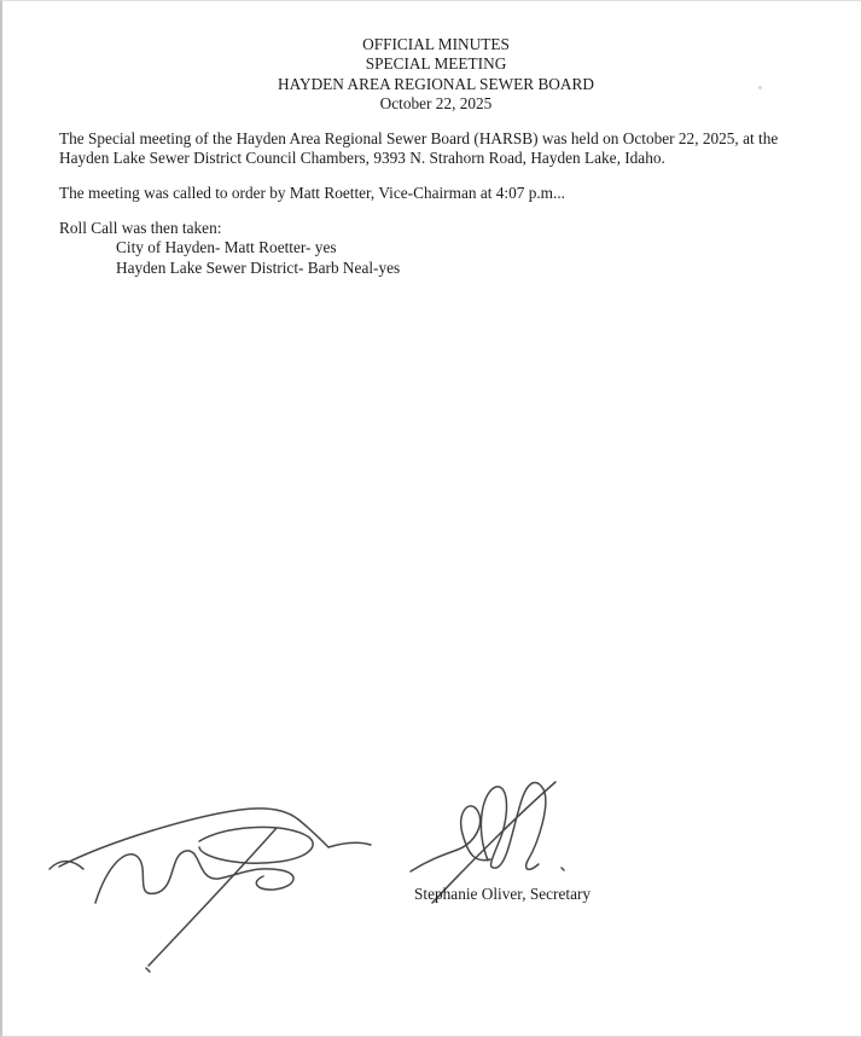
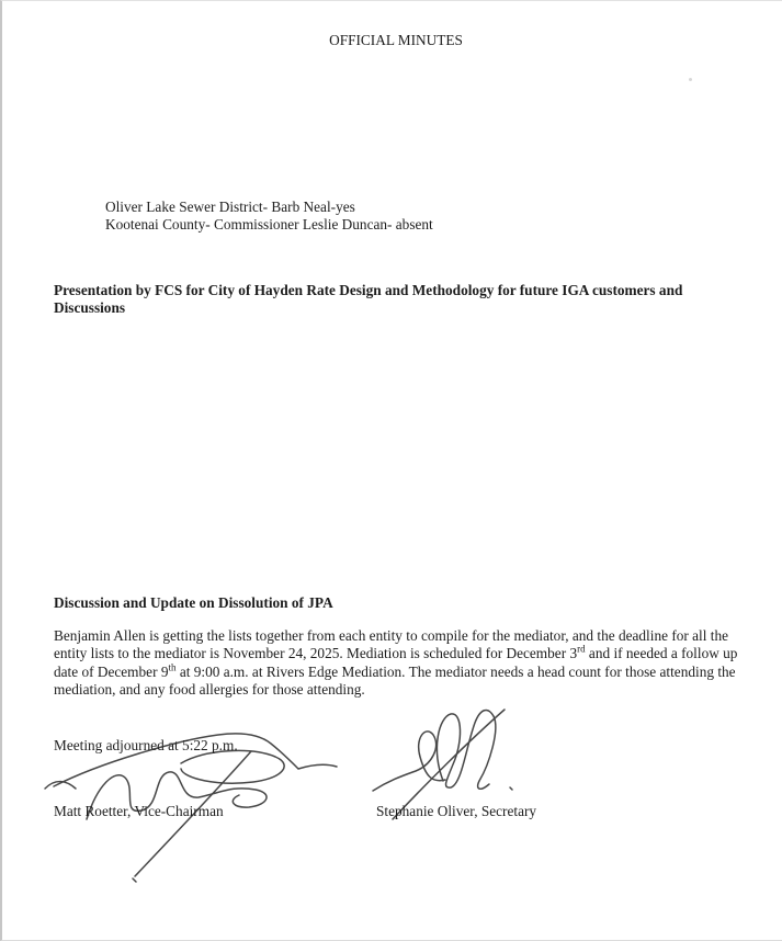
  OFFICIAL MINUTES
- SPECIAL MEETING
- HAYDEN AREA REGIONAL SEWER BOARD
- October 22, 2025
- The Special meeting of the Hayden Area Regional Sewer Board (HARSB) was held on October 22, 2025, at the Hayden Lake Sewer District Council Chambers, 9393 N. Strahorn Road, Hayden Lake, Idaho.
- The meeting was called to order by Matt Roetter, Vice-Chairman at 4:07 p.m...
- Roll Call was then taken:
- City of Hayden- Matt Roetter- yes
- Hayden Lake Sewer District- Barb Neal-yes
+ Oliver Lake Sewer District- Barb Neal-yes
+ Kootenai County- Commissioner Leslie Duncan- absent
+ Presentation by FCS for City of Hayden Rate Design and Methodology for future IGA customers and Discussions
+ Discussion and Update on Dissolution of JPA
+ Benjamin Allen is getting the lists together from each entity to compile for the mediator, and the deadline for all the entity lists to the mediator is November 24, 2025. Mediation is scheduled for December 3rd and if needed a follow up date of December 9th at 9:00 a.m. at Rivers Edge Mediation. The mediator needs a head count for those attending the mediation, and any food allergies for those attending.
+ Meeting adjourned at 5:22 p.m.
+ Matt Roetter, Vice-Chairman
  Stephanie Oliver, Secretary
